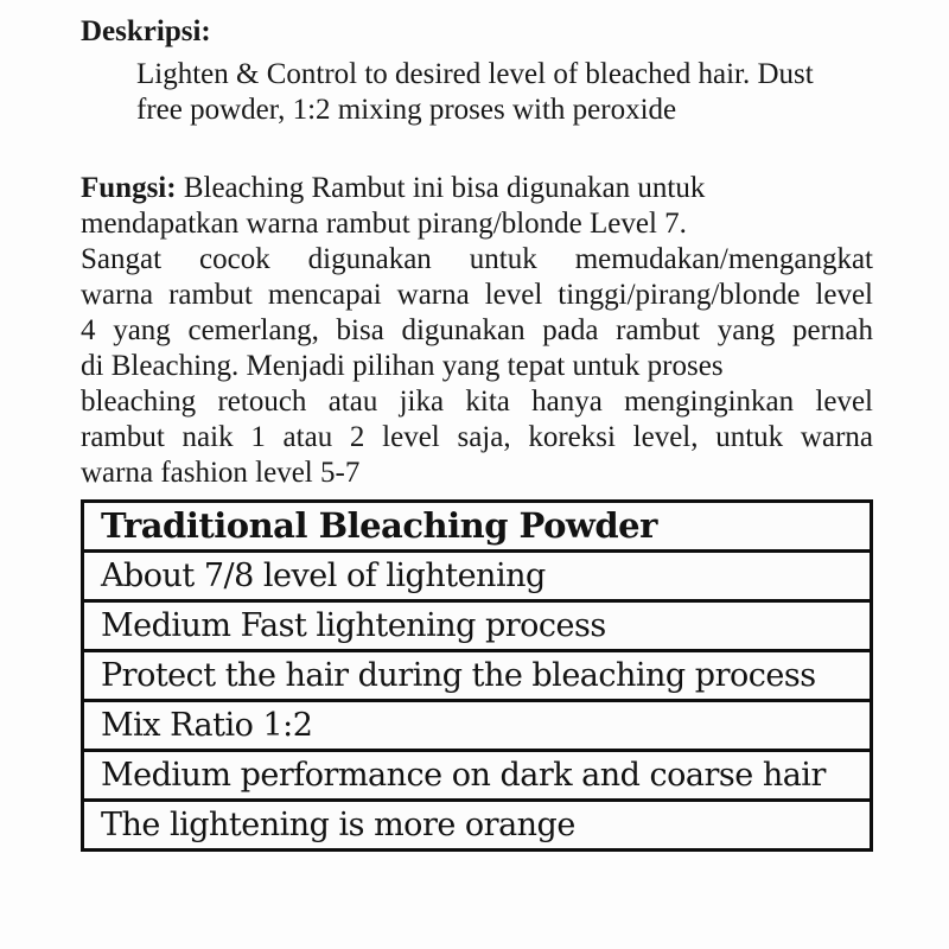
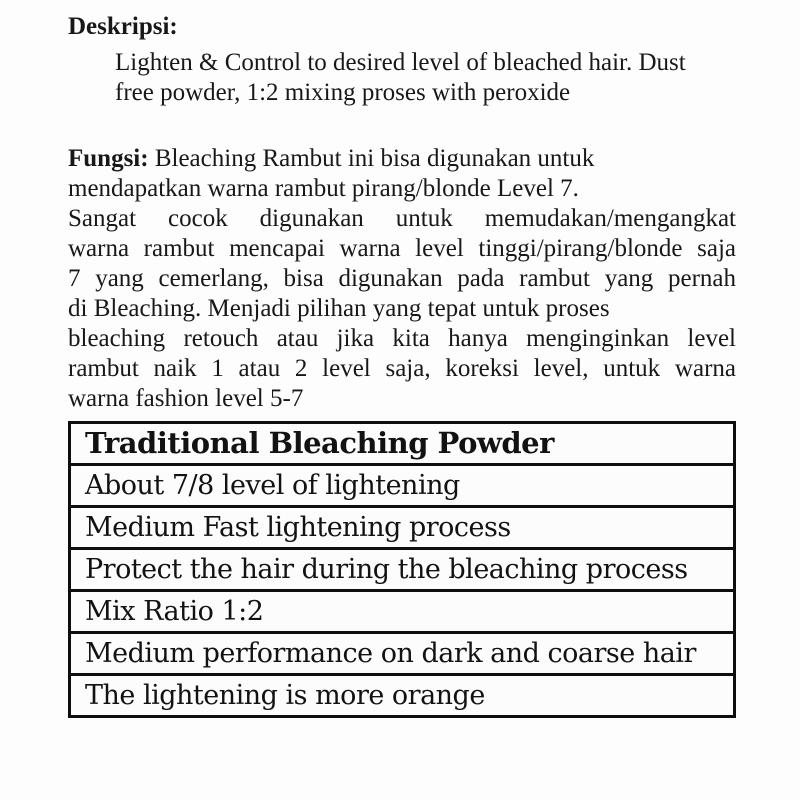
  Deskripsi:
  Lighten & Control to desired level of bleached hair. Dust
  free powder, 1:2 mixing proses with peroxide
  Fungsi: Bleaching Rambut ini bisa digunakan untuk
  mendapatkan warna rambut pirang/blonde Level 7.
  Sangat cocok digunakan untuk memudakan/mengangkat
- warna rambut mencapai warna level tinggi/pirang/blonde level
+ warna rambut mencapai warna level tinggi/pirang/blonde saja
- 4 yang cemerlang, bisa digunakan pada rambut yang pernah
+ 7 yang cemerlang, bisa digunakan pada rambut yang pernah
  di Bleaching. Menjadi pilihan yang tepat untuk proses
  bleaching retouch atau jika kita hanya menginginkan level
  rambut naik 1 atau 2 level saja, koreksi level, untuk warna
  warna fashion level 5-7
  Traditional Bleaching Powder
  About 7/8 level of lightening
  Medium Fast lightening process
  Protect the hair during the bleaching process
  Mix Ratio 1:2
  Medium performance on dark and coarse hair
  The lightening is more orange
